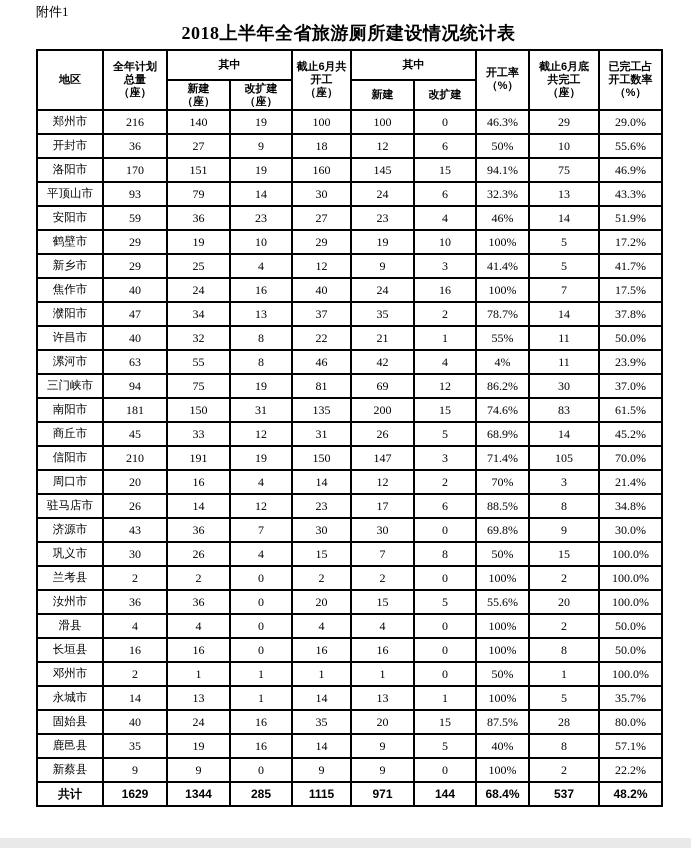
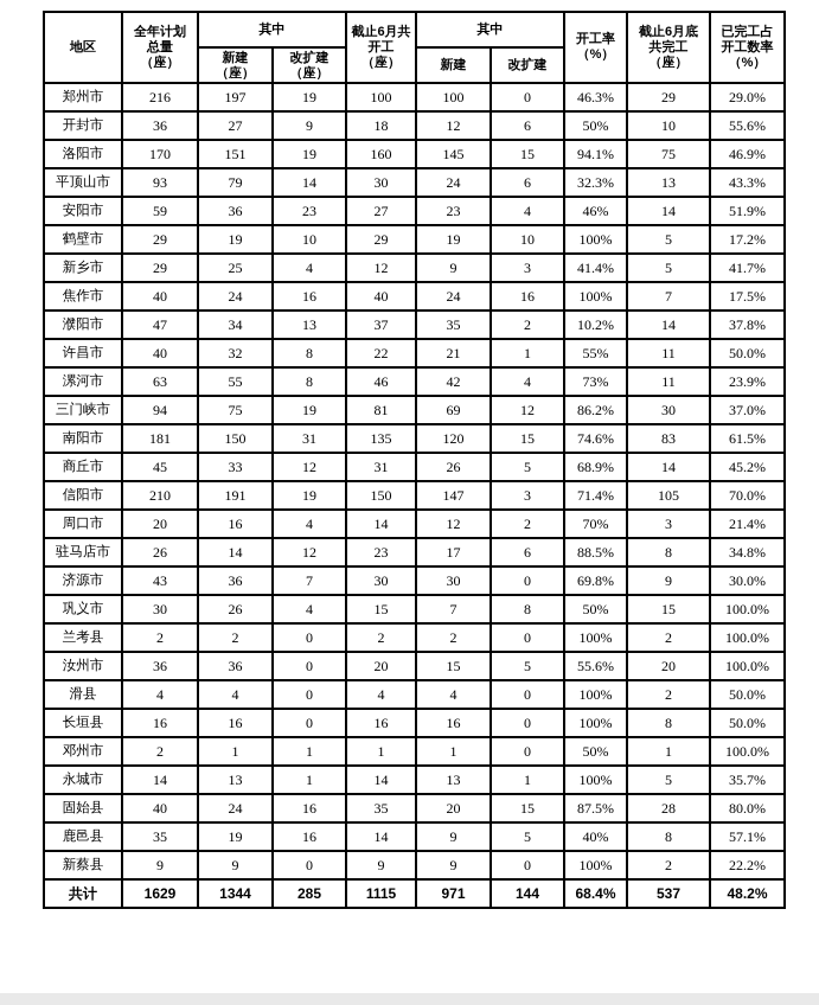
- 附件1
- 2018上半年全省旅游厕所建设情况统计表
  地区	全年计划 总量 （座）	其中	截止6月共 开工 （座）	其中	开工率 （%）	截止6月底 共完工 （座）	已完工占 开工数率 （%）
  新建 （座）	改扩建 （座）	新建	改扩建
- 郑州市	216	140	19	100	100	0	46.3%	29	29.0%
+ 郑州市	216	197	19	100	100	0	46.3%	29	29.0%
  开封市	36	27	9	18	12	6	50%	10	55.6%
  洛阳市	170	151	19	160	145	15	94.1%	75	46.9%
  平顶山市	93	79	14	30	24	6	32.3%	13	43.3%
  安阳市	59	36	23	27	23	4	46%	14	51.9%
  鹤壁市	29	19	10	29	19	10	100%	5	17.2%
  新乡市	29	25	4	12	9	3	41.4%	5	41.7%
  焦作市	40	24	16	40	24	16	100%	7	17.5%
- 濮阳市	47	34	13	37	35	2	78.7%	14	37.8%
+ 濮阳市	47	34	13	37	35	2	10.2%	14	37.8%
  许昌市	40	32	8	22	21	1	55%	11	50.0%
- 漯河市	63	55	8	46	42	4	4%	11	23.9%
+ 漯河市	63	55	8	46	42	4	73%	11	23.9%
  三门峡市	94	75	19	81	69	12	86.2%	30	37.0%
- 南阳市	181	150	31	135	200	15	74.6%	83	61.5%
+ 南阳市	181	150	31	135	120	15	74.6%	83	61.5%
  商丘市	45	33	12	31	26	5	68.9%	14	45.2%
  信阳市	210	191	19	150	147	3	71.4%	105	70.0%
  周口市	20	16	4	14	12	2	70%	3	21.4%
  驻马店市	26	14	12	23	17	6	88.5%	8	34.8%
  济源市	43	36	7	30	30	0	69.8%	9	30.0%
  巩义市	30	26	4	15	7	8	50%	15	100.0%
  兰考县	2	2	0	2	2	0	100%	2	100.0%
  汝州市	36	36	0	20	15	5	55.6%	20	100.0%
  滑县	4	4	0	4	4	0	100%	2	50.0%
  长垣县	16	16	0	16	16	0	100%	8	50.0%
  邓州市	2	1	1	1	1	0	50%	1	100.0%
  永城市	14	13	1	14	13	1	100%	5	35.7%
  固始县	40	24	16	35	20	15	87.5%	28	80.0%
  鹿邑县	35	19	16	14	9	5	40%	8	57.1%
  新蔡县	9	9	0	9	9	0	100%	2	22.2%
  共计	1629	1344	285	1115	971	144	68.4%	537	48.2%
